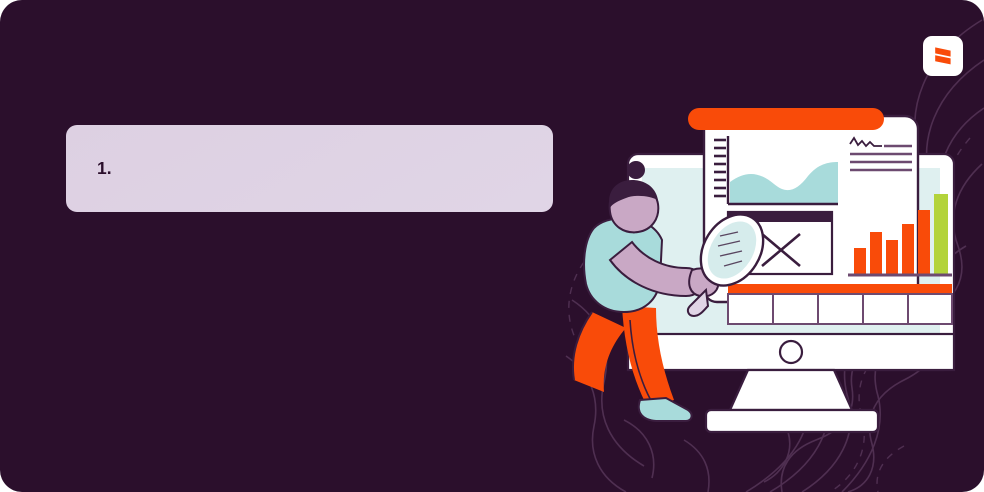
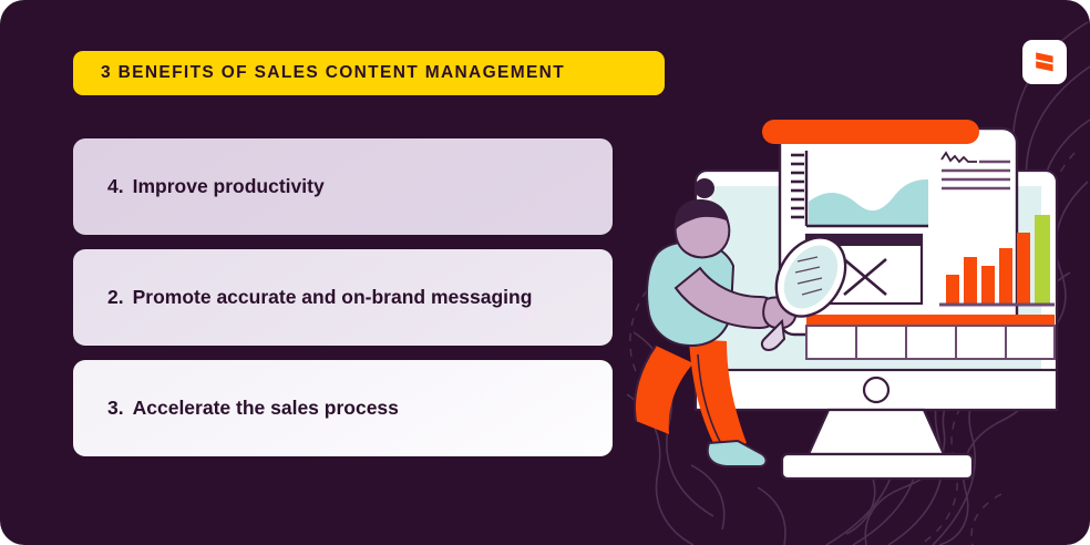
+ 3 BENEFITS OF SALES CONTENT MANAGEMENT
- 1.
+ 4.
+ Improve productivity
+ 2.
+ Promote accurate and on-brand messaging
+ 3.
+ Accelerate the sales process
